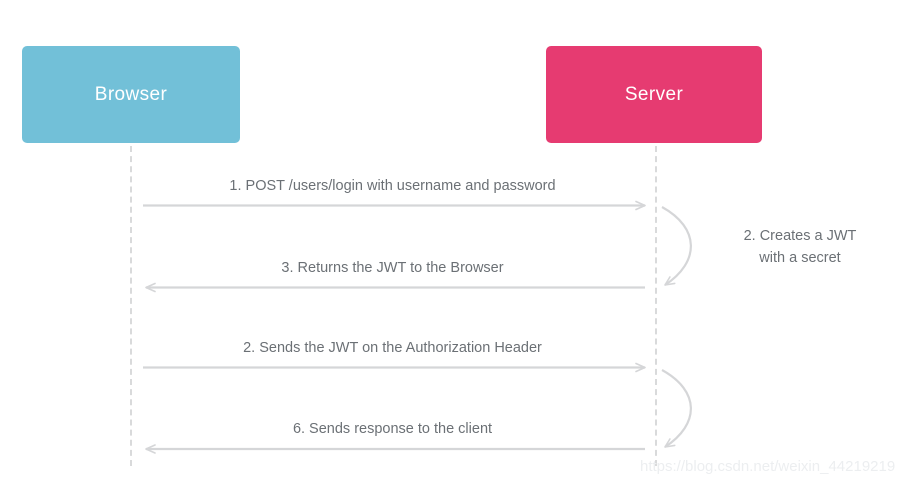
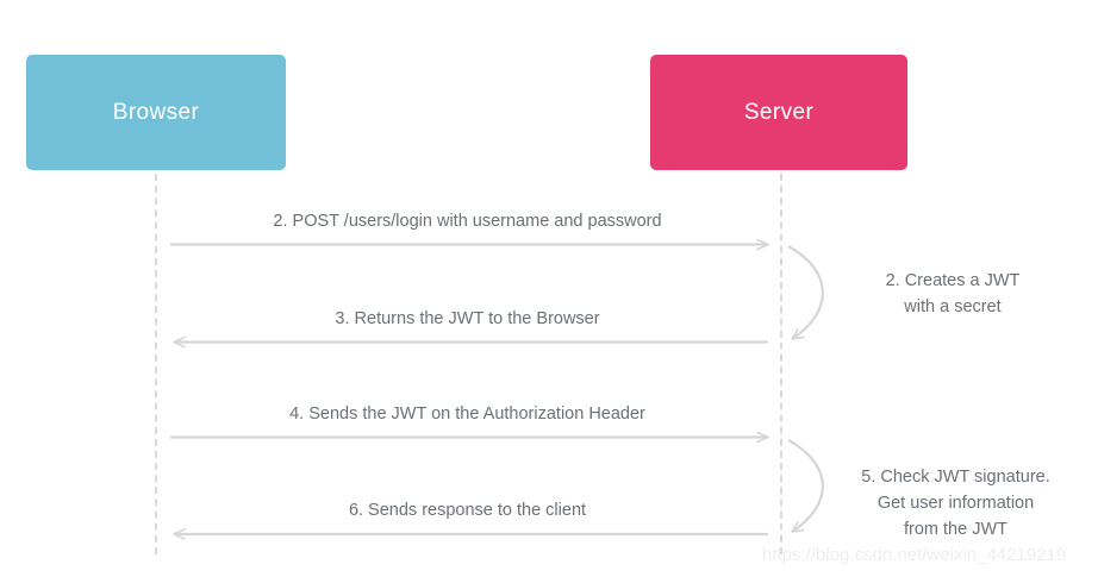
  Browser
  Server
- 1. POST /users/login with username and password
+ 2. POST /users/login with username and password
  3. Returns the JWT to the Browser
- 2. Sends the JWT on the Authorization Header
+ 4. Sends the JWT on the Authorization Header
  6. Sends response to the client
  2. Creates a JWT
  with a secret
+ 5. Check JWT signature.
+ Get user information
+ from the JWT
  https://blog.csdn.net/weixin_44219219
